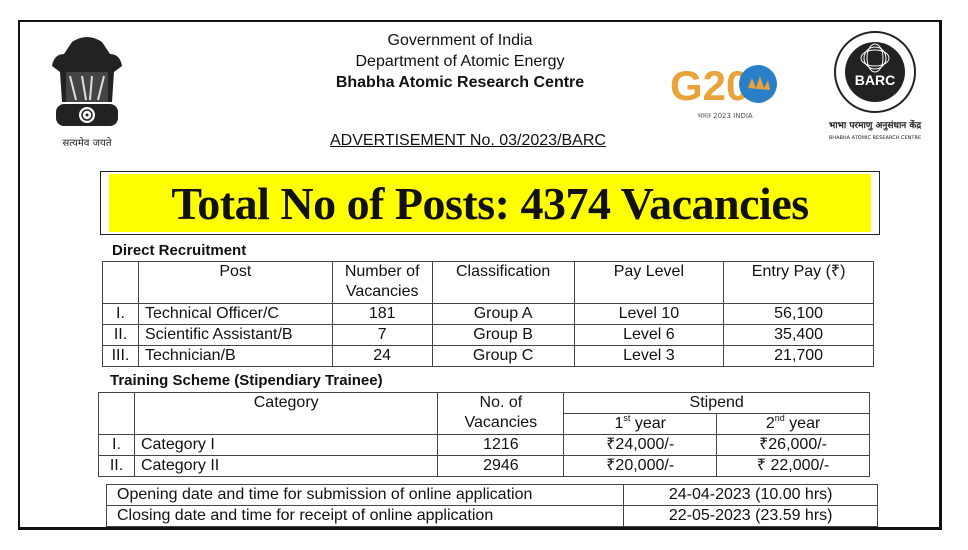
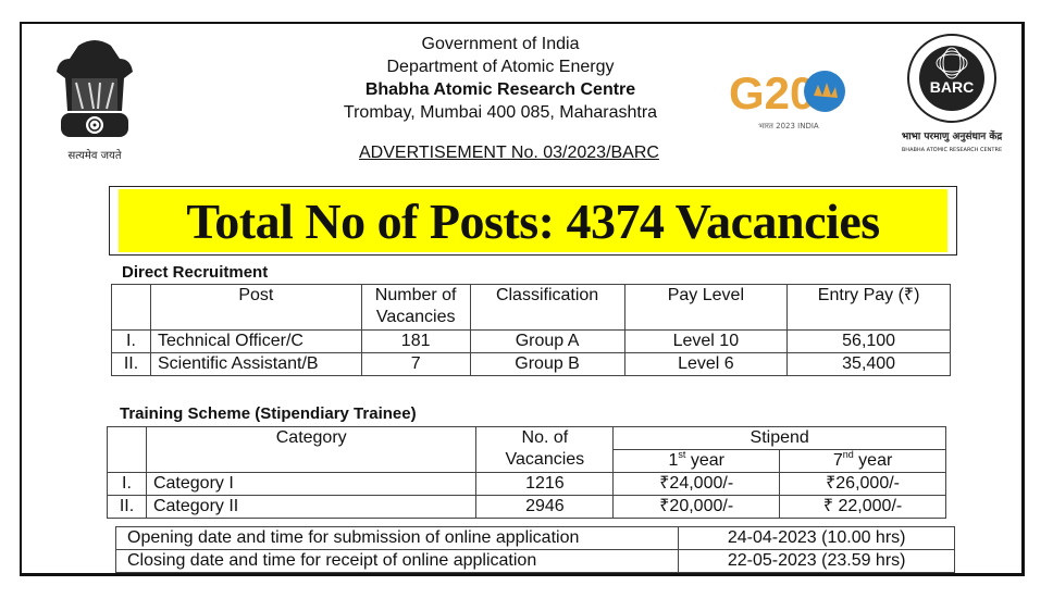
  सत्यमेव जयते
  Government of India
  Department of Atomic Energy
  Bhabha Atomic Research Centre
+ Trombay, Mumbai 400 085, Maharashtra
  ADVERTISEMENT No. 03/2023/BARC
  G20
  भारत 2023 INDIA
  BARC
  भाभा परमाणु अनुसंधान केंद्र
  Total No of Posts: 4374 Vacancies
  Direct Recruitment
  	Post	Number of Vacancies	Classification	Pay Level	Entry Pay (₹)
  I.	Technical Officer/C	181	Group A	Level 10	56,100
  II.	Scientific Assistant/B	7	Group B	Level 6	35,400
- III.	Technician/B	24	Group C	Level 3	21,700
  Training Scheme (Stipendiary Trainee)
  	Category	No. of Vacancies	Stipend
- 1st year	2nd year
+ 1st year	7nd year
  I.	Category I	1216	₹24,000/-	₹26,000/-
  II.	Category II	2946	₹20,000/-	₹ 22,000/-
  Opening date and time for submission of online application	24-04-2023 (10.00 hrs)
  Closing date and time for receipt of online application	22-05-2023 (23.59 hrs)
